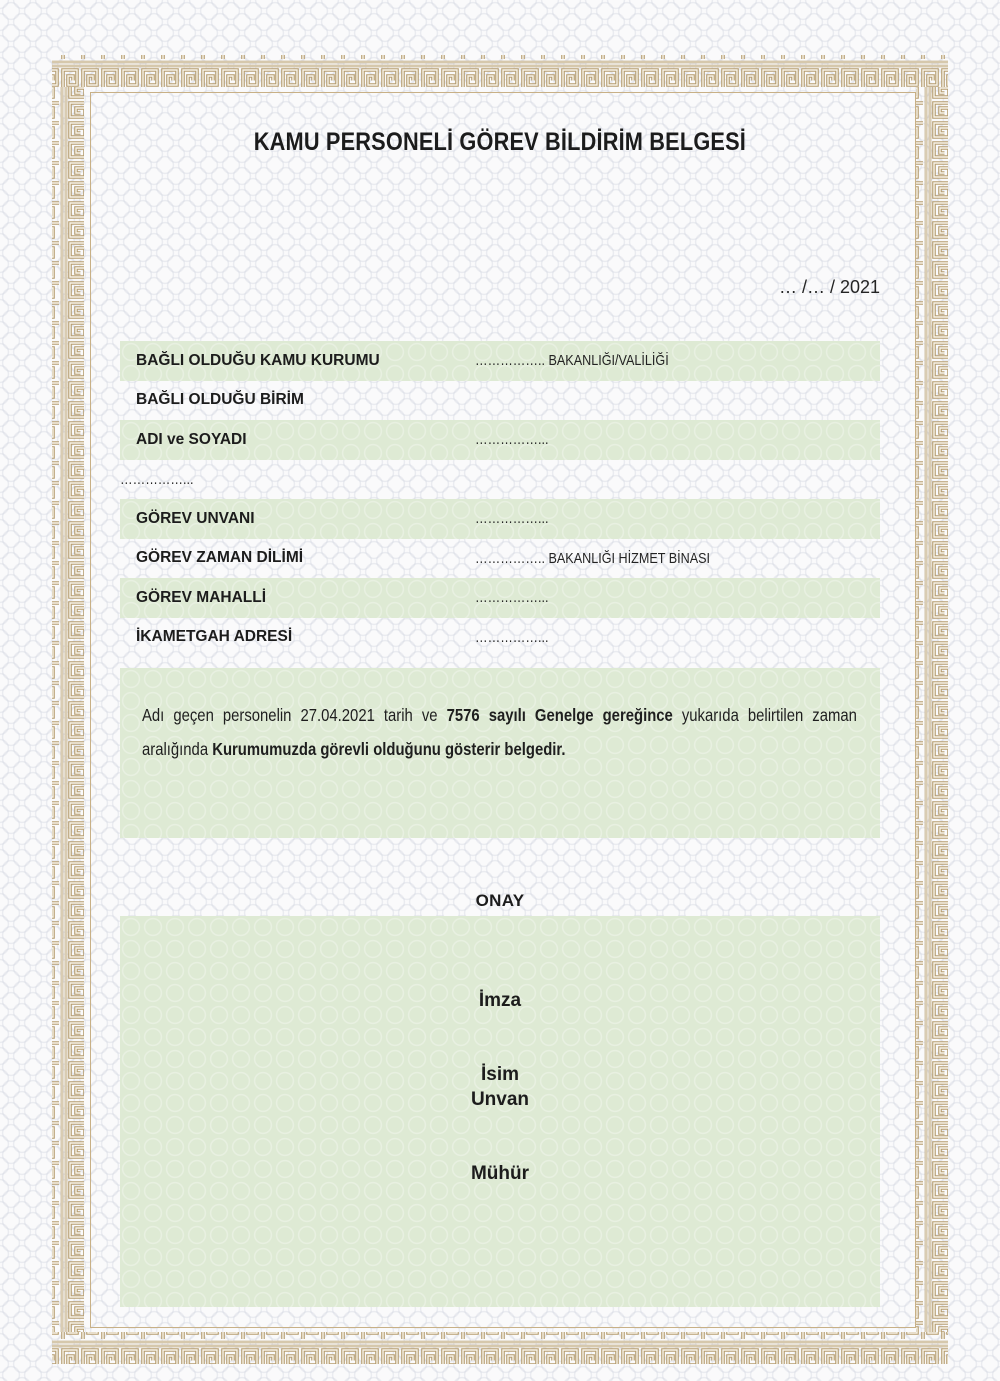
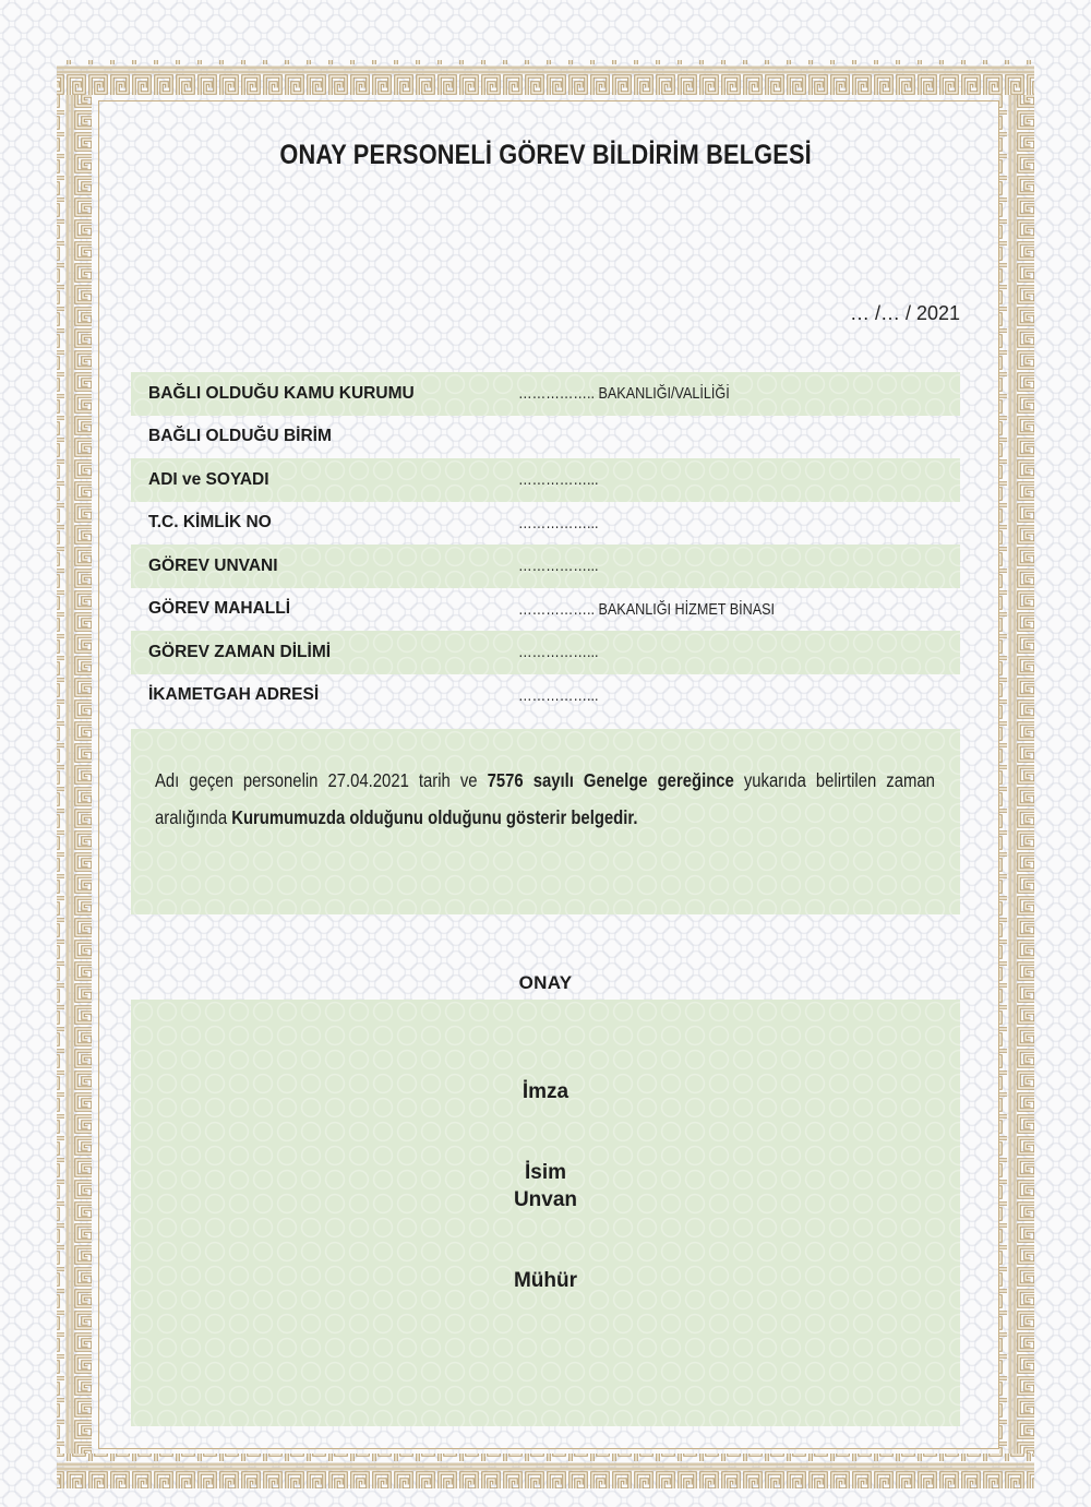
- KAMU PERSONELİ GÖREV BİLDİRİM BELGESİ
+ ONAY PERSONELİ GÖREV BİLDİRİM BELGESİ
  … /… / 2021
  BAĞLI OLDUĞU KAMU KURUMU
  …………….. BAKANLIĞI/VALİLİĞİ
  BAĞLI OLDUĞU BİRİM
  ADI ve SOYADI
  ……………...
+ T.C. KİMLİK NO
  ……………...
  GÖREV UNVANI
  ……………...
- GÖREV ZAMAN DİLİMİ
+ GÖREV MAHALLİ
  …………….. BAKANLIĞI HİZMET BİNASI
- GÖREV MAHALLİ
+ GÖREV ZAMAN DİLİMİ
  ……………...
  İKAMETGAH ADRESİ
  ……………...
- Adı geçen personelin 27.04.2021 tarih ve 7576 sayılı Genelge gereğince yukarıda belirtilen zaman aralığında Kurumumuzda görevli olduğunu gösterir belgedir.
+ Adı geçen personelin 27.04.2021 tarih ve 7576 sayılı Genelge gereğince yukarıda belirtilen zaman aralığında Kurumumuzda olduğunu olduğunu gösterir belgedir.
  ONAY
  İmza
  İsim
  Unvan
  Mühür
